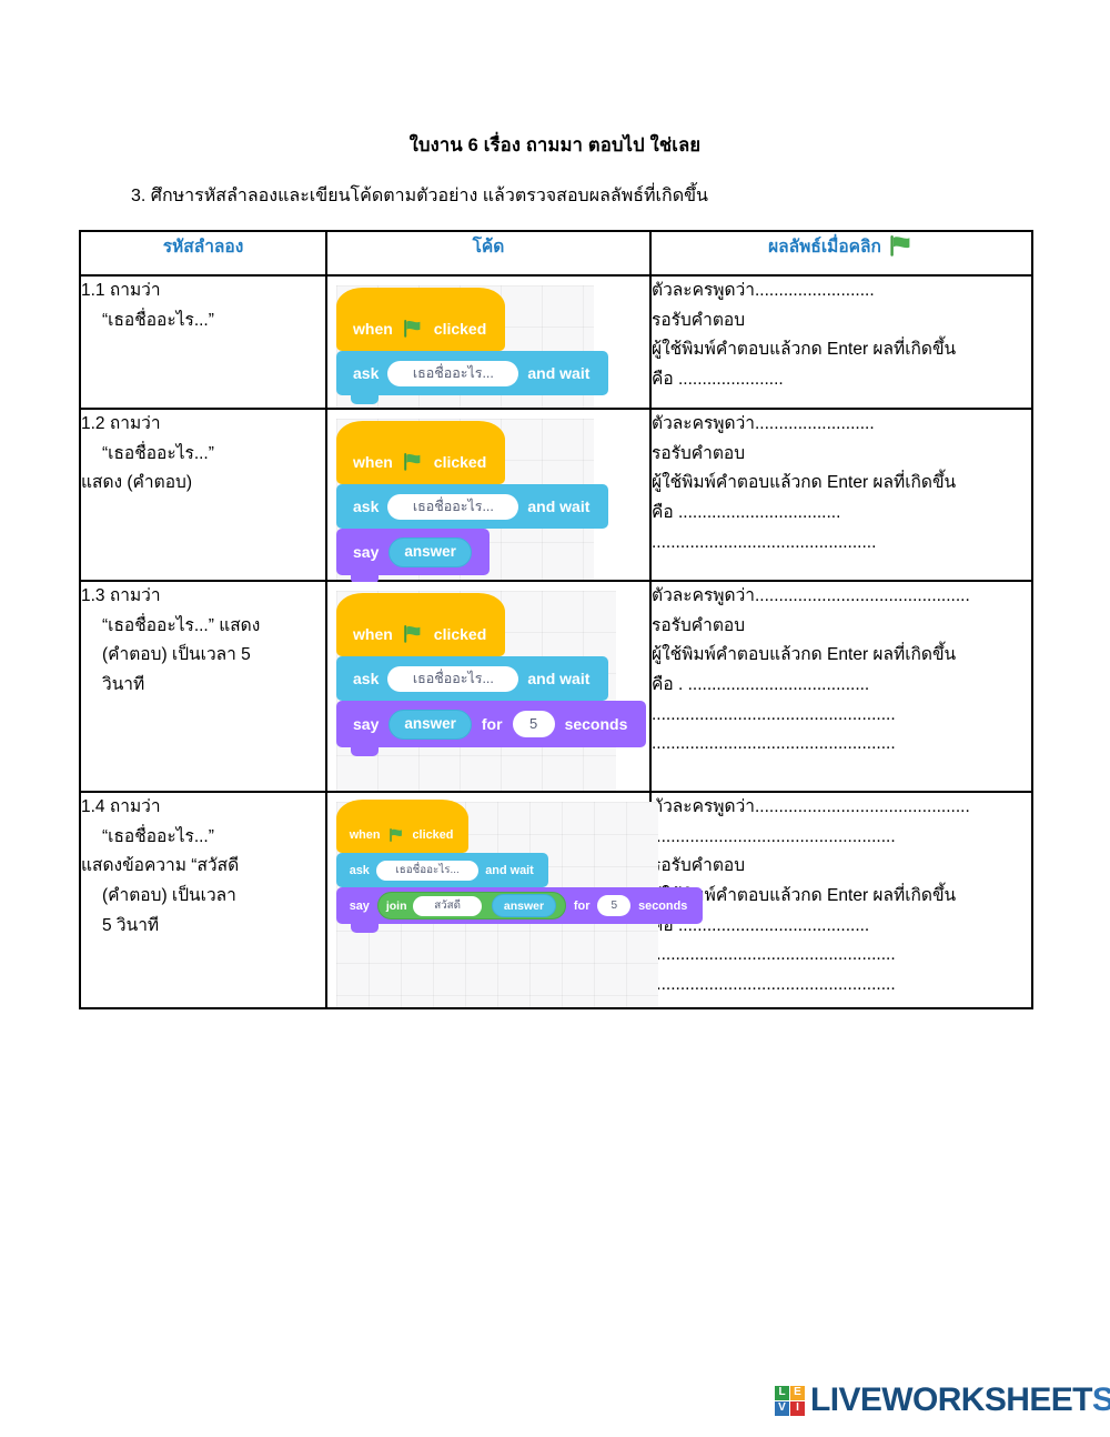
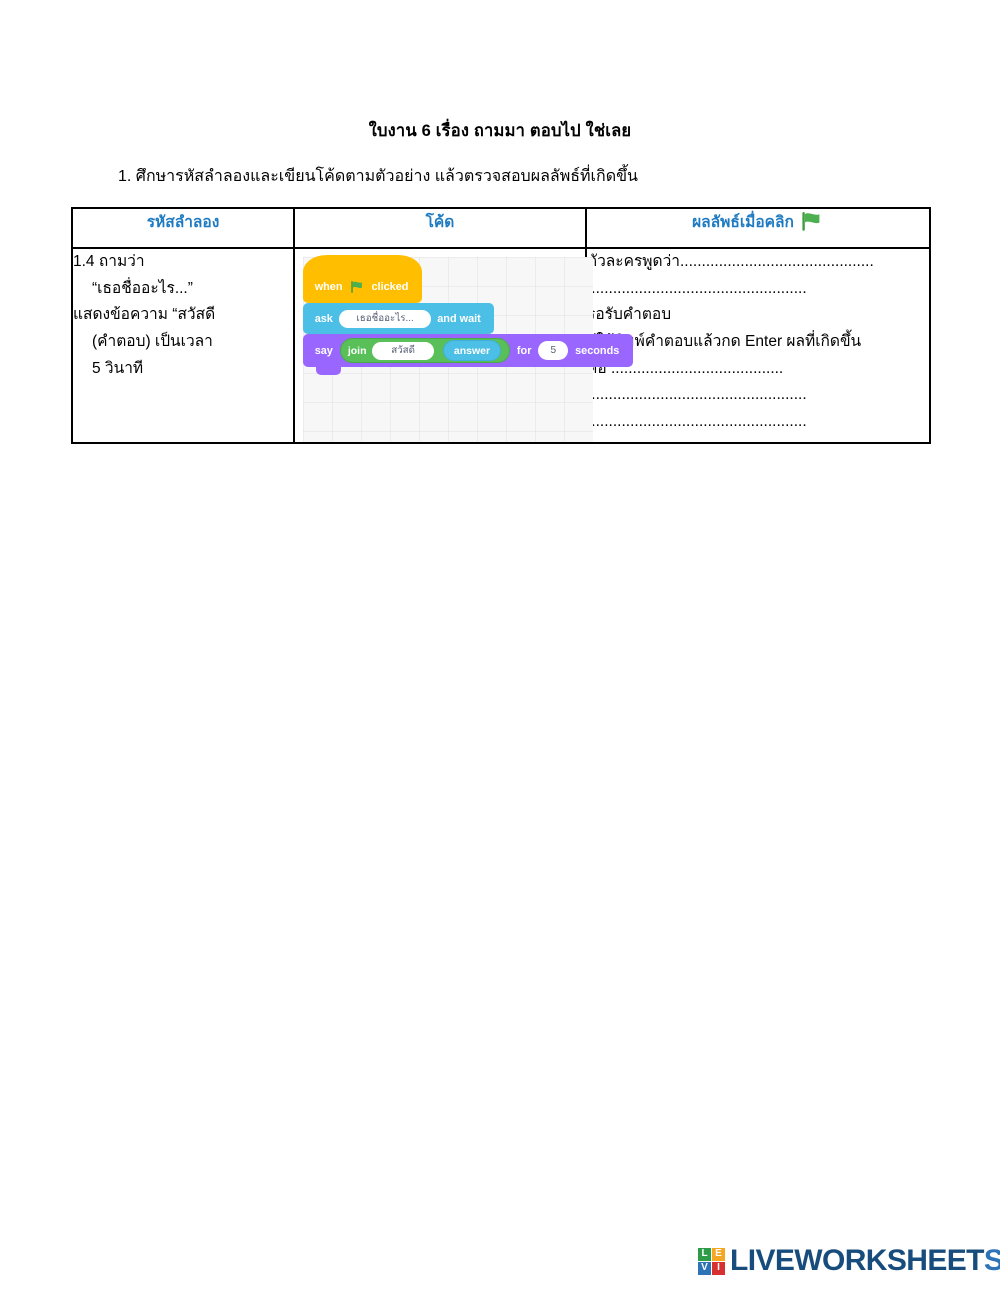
  ใบงาน 6 เรื่อง ถามมา ตอบไป ใช่เลย
- 3. ศึกษารหัสลำลองและเขียนโค้ดตามตัวอย่าง แล้วตรวจสอบผลลัพธ์ที่เกิดขึ้น
+ 1. ศึกษารหัสลำลองและเขียนโค้ดตามตัวอย่าง แล้วตรวจสอบผลลัพธ์ที่เกิดขึ้น
  รหัสลำลอง	โค้ด	ผลลัพธ์เมื่อคลิก
- 1.1 ถามว่า“เธอชื่ออะไร...”	when clickedask เธอชื่ออะไร... and wait	ตัวละครพูดว่า.........................รอรับคำตอบผู้ใช้พิมพ์คำตอบแล้วกด Enter ผลที่เกิดขึ้นคือ ......................
- 1.2 ถามว่า“เธอชื่ออะไร...”แสดง (คำตอบ)	when clickedask เธอชื่ออะไร... and waitsay answer	ตัวละครพูดว่า.........................รอรับคำตอบผู้ใช้พิมพ์คำตอบแล้วกด Enter ผลที่เกิดขึ้นคือ .................................................................................
- 1.3 ถามว่า“เธอชื่ออะไร...” แสดง(คำตอบ) เป็นเวลา 5วินาที	when clickedask เธอชื่ออะไร... and waitsay answer for 5 seconds	ตัวละครพูดว่า.............................................รอรับคำตอบผู้ใช้พิมพ์คำตอบแล้วกด Enter ผลที่เกิดขึ้นคือ . ............................................................................................................................................
  1.4 ถามว่า“เธอชื่ออะไร...”แสดงข้อความ “สวัสดี(คำตอบ) เป็นเวลา5 วินาที	when clickedask เธอชื่ออะไร... and waitsay join สวัสดี answer for 5 seconds	วละครพูดว่า...............................................................................................อรับคำตอบพ์คำตอบแล้วกด Enter ผลที่เกิดขึ้นอ ............................................................................................................................................
  L
  E
  V
  I
  LIVEWORKSHEETS
